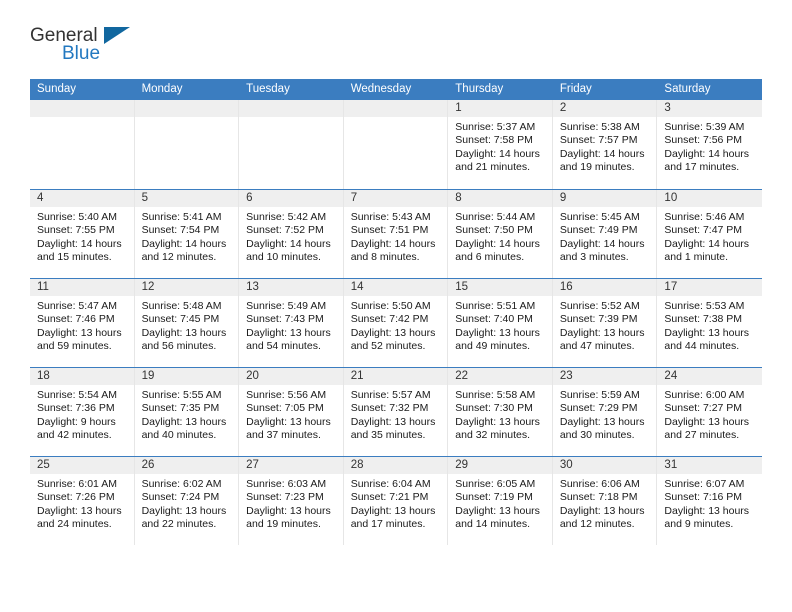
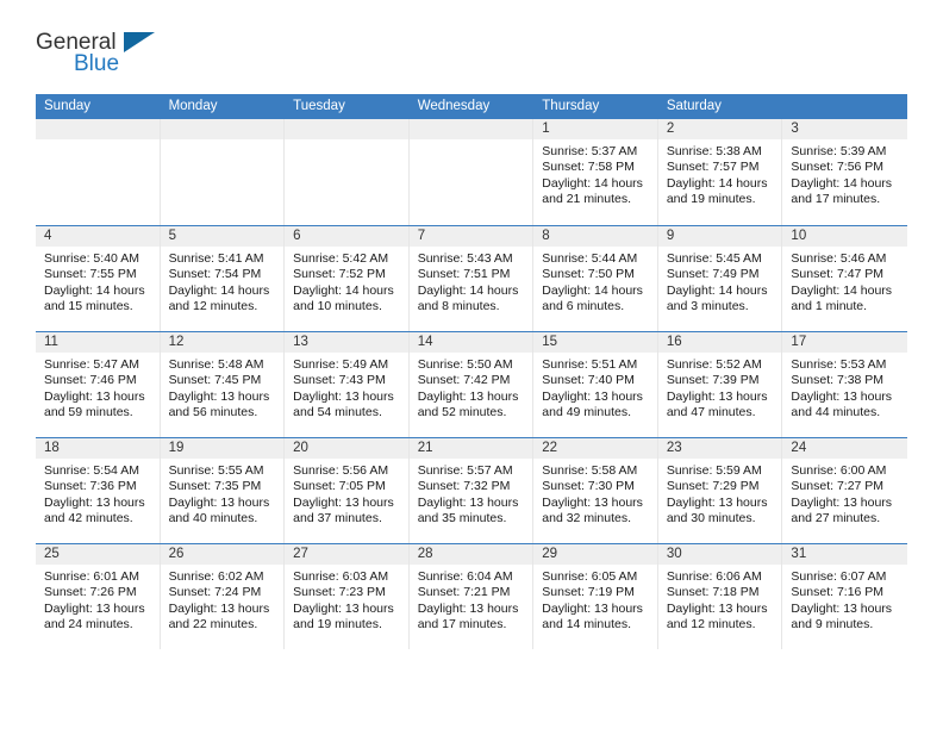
  General
  Blue
  Sunday
  Monday
  Tuesday
  Wednesday
  Thursday
- Friday
  Saturday
  1
  Sunrise: 5:37 AM
  Sunset: 7:58 PM
  Daylight: 14 hours and 21 minutes.
  2
  Sunrise: 5:38 AM
  Sunset: 7:57 PM
  Daylight: 14 hours and 19 minutes.
  3
  Sunrise: 5:39 AM
  Sunset: 7:56 PM
  Daylight: 14 hours and 17 minutes.
  4
  Sunrise: 5:40 AM
  Sunset: 7:55 PM
  Daylight: 14 hours and 15 minutes.
  5
  Sunrise: 5:41 AM
  Sunset: 7:54 PM
  Daylight: 14 hours and 12 minutes.
  6
  Sunrise: 5:42 AM
  Sunset: 7:52 PM
  Daylight: 14 hours and 10 minutes.
  7
  Sunrise: 5:43 AM
  Sunset: 7:51 PM
  Daylight: 14 hours and 8 minutes.
  8
  Sunrise: 5:44 AM
  Sunset: 7:50 PM
  Daylight: 14 hours and 6 minutes.
  9
  Sunrise: 5:45 AM
  Sunset: 7:49 PM
  Daylight: 14 hours and 3 minutes.
  10
  Sunrise: 5:46 AM
  Sunset: 7:47 PM
  Daylight: 14 hours and 1 minute.
  11
  Sunrise: 5:47 AM
  Sunset: 7:46 PM
  Daylight: 13 hours and 59 minutes.
  12
  Sunrise: 5:48 AM
  Sunset: 7:45 PM
  Daylight: 13 hours and 56 minutes.
  13
  Sunrise: 5:49 AM
  Sunset: 7:43 PM
  Daylight: 13 hours and 54 minutes.
  14
  Sunrise: 5:50 AM
  Sunset: 7:42 PM
  Daylight: 13 hours and 52 minutes.
  15
  Sunrise: 5:51 AM
  Sunset: 7:40 PM
  Daylight: 13 hours and 49 minutes.
  16
  Sunrise: 5:52 AM
  Sunset: 7:39 PM
  Daylight: 13 hours and 47 minutes.
  17
  Sunrise: 5:53 AM
  Sunset: 7:38 PM
  Daylight: 13 hours and 44 minutes.
  18
  Sunrise: 5:54 AM
  Sunset: 7:36 PM
- Daylight: 9 hours and 42 minutes.
+ Daylight: 13 hours and 42 minutes.
  19
  Sunrise: 5:55 AM
  Sunset: 7:35 PM
  Daylight: 13 hours and 40 minutes.
  20
  Sunrise: 5:56 AM
  Sunset: 7:05 PM
  Daylight: 13 hours and 37 minutes.
  21
  Sunrise: 5:57 AM
  Sunset: 7:32 PM
  Daylight: 13 hours and 35 minutes.
  22
  Sunrise: 5:58 AM
  Sunset: 7:30 PM
  Daylight: 13 hours and 32 minutes.
  23
  Sunrise: 5:59 AM
  Sunset: 7:29 PM
  Daylight: 13 hours and 30 minutes.
  24
  Sunrise: 6:00 AM
  Sunset: 7:27 PM
  Daylight: 13 hours and 27 minutes.
  25
  Sunrise: 6:01 AM
  Sunset: 7:26 PM
  Daylight: 13 hours and 24 minutes.
  26
  Sunrise: 6:02 AM
  Sunset: 7:24 PM
  Daylight: 13 hours and 22 minutes.
  27
  Sunrise: 6:03 AM
  Sunset: 7:23 PM
  Daylight: 13 hours and 19 minutes.
  28
  Sunrise: 6:04 AM
  Sunset: 7:21 PM
  Daylight: 13 hours and 17 minutes.
  29
  Sunrise: 6:05 AM
  Sunset: 7:19 PM
  Daylight: 13 hours and 14 minutes.
  30
  Sunrise: 6:06 AM
  Sunset: 7:18 PM
  Daylight: 13 hours and 12 minutes.
  31
  Sunrise: 6:07 AM
  Sunset: 7:16 PM
  Daylight: 13 hours and 9 minutes.
